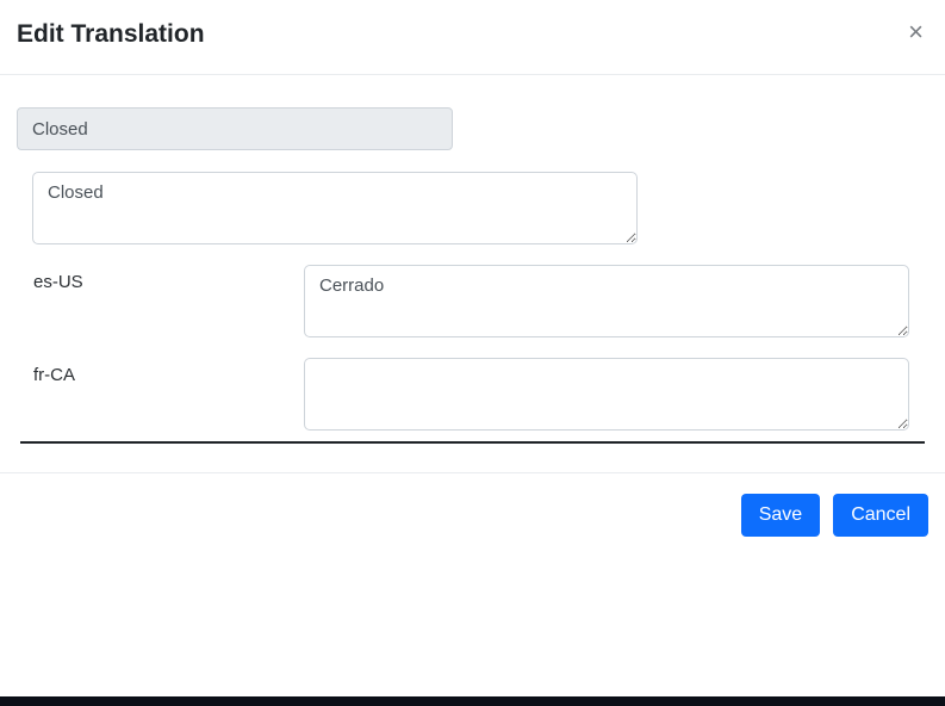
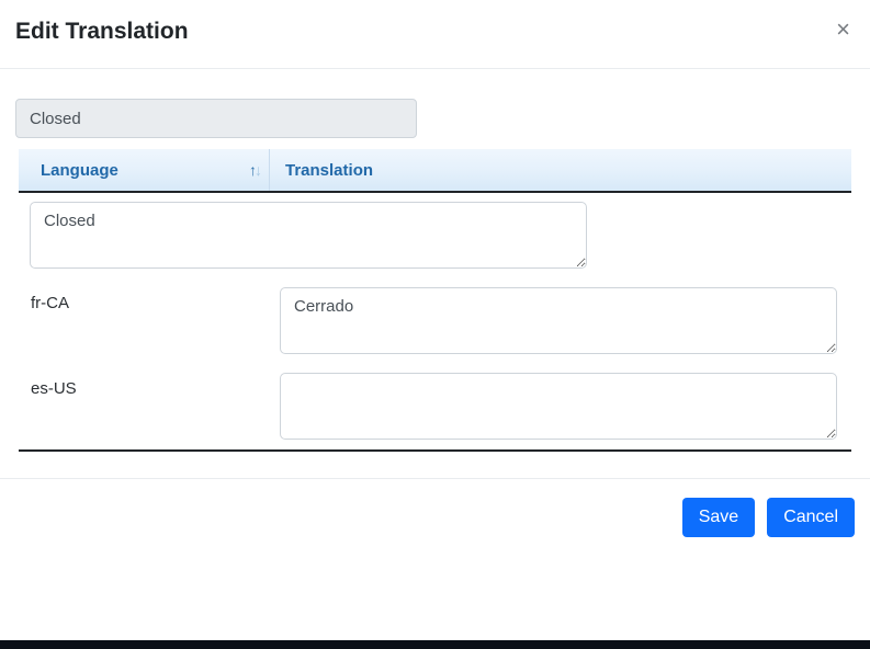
  Edit Translation
  ×
  Closed
+ Language
+ ↑↓
+ Translation
  Closed
- es-US
+ fr-CA
  Cerrado
- fr-CA
+ es-US
  Save
  Cancel
